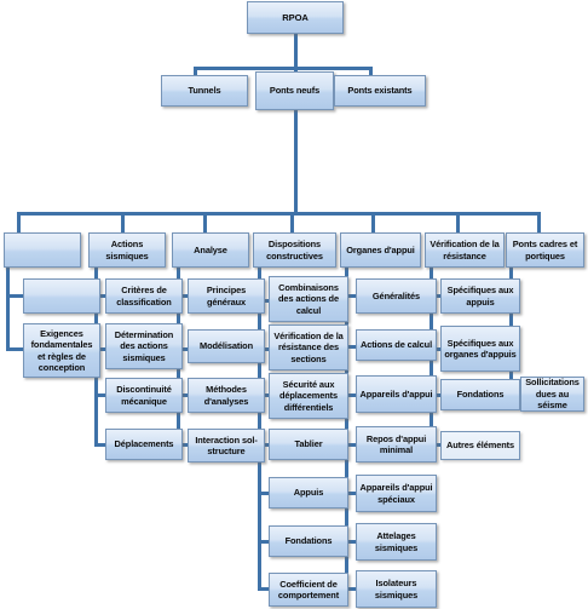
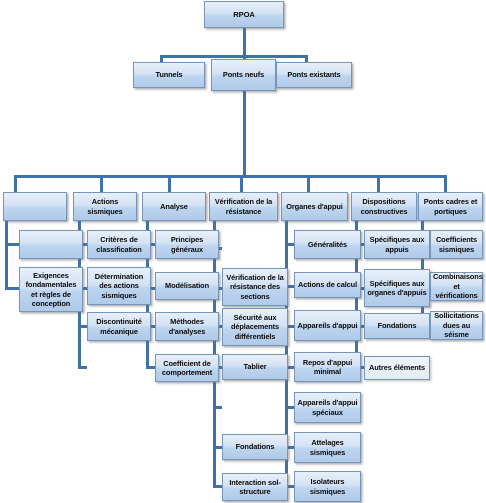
  RPOA
  Tunnels
  Ponts neufs
  Ponts existants
  Actions sismiques
  Analyse
- Dispositions constructives
+ Vérification de la résistance
  Organes d'appui
- Vérification de la résistance
+ Dispositions constructives
  Ponts cadres et portiques
  Exigences fondamentales et règles de conception
  Critères de classification
  Détermination des actions sismiques
  Discontinuité mécanique
- Déplacements
  Principes généraux
  Modélisation
  Méthodes d'analyses
- Interaction sol-structure
+ Coefficient de comportement
- Combinaisons des actions de calcul
  Vérification de la résistance des sections
  Sécurité aux déplacements différentiels
  Tablier
- Appuis
  Fondations
- Coefficient de comportement
+ Interaction sol-structure
  Généralités
  Actions de calcul
  Appareils d'appui
  Repos d'appui minimal
  Appareils d'appui spéciaux
  Attelages sismiques
  Isolateurs sismiques
  Spécifiques aux appuis
  Spécifiques aux organes d'appuis
  Fondations
  Autres éléments
+ Coefficients sismiques
+ Combinaisons et vérifications
  Sollicitations dues au séisme
